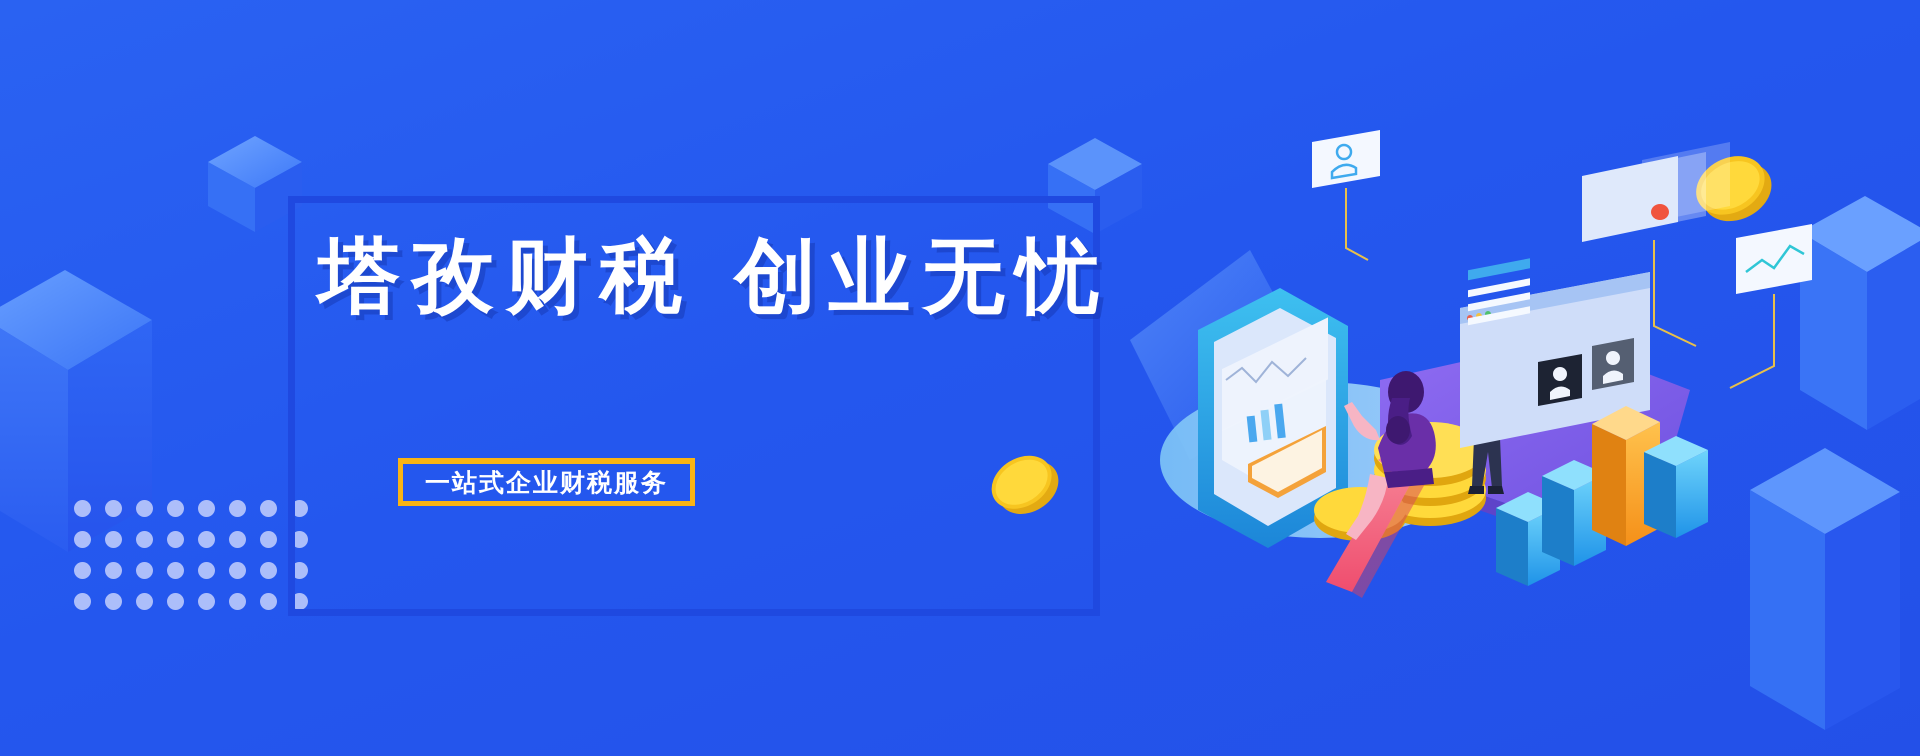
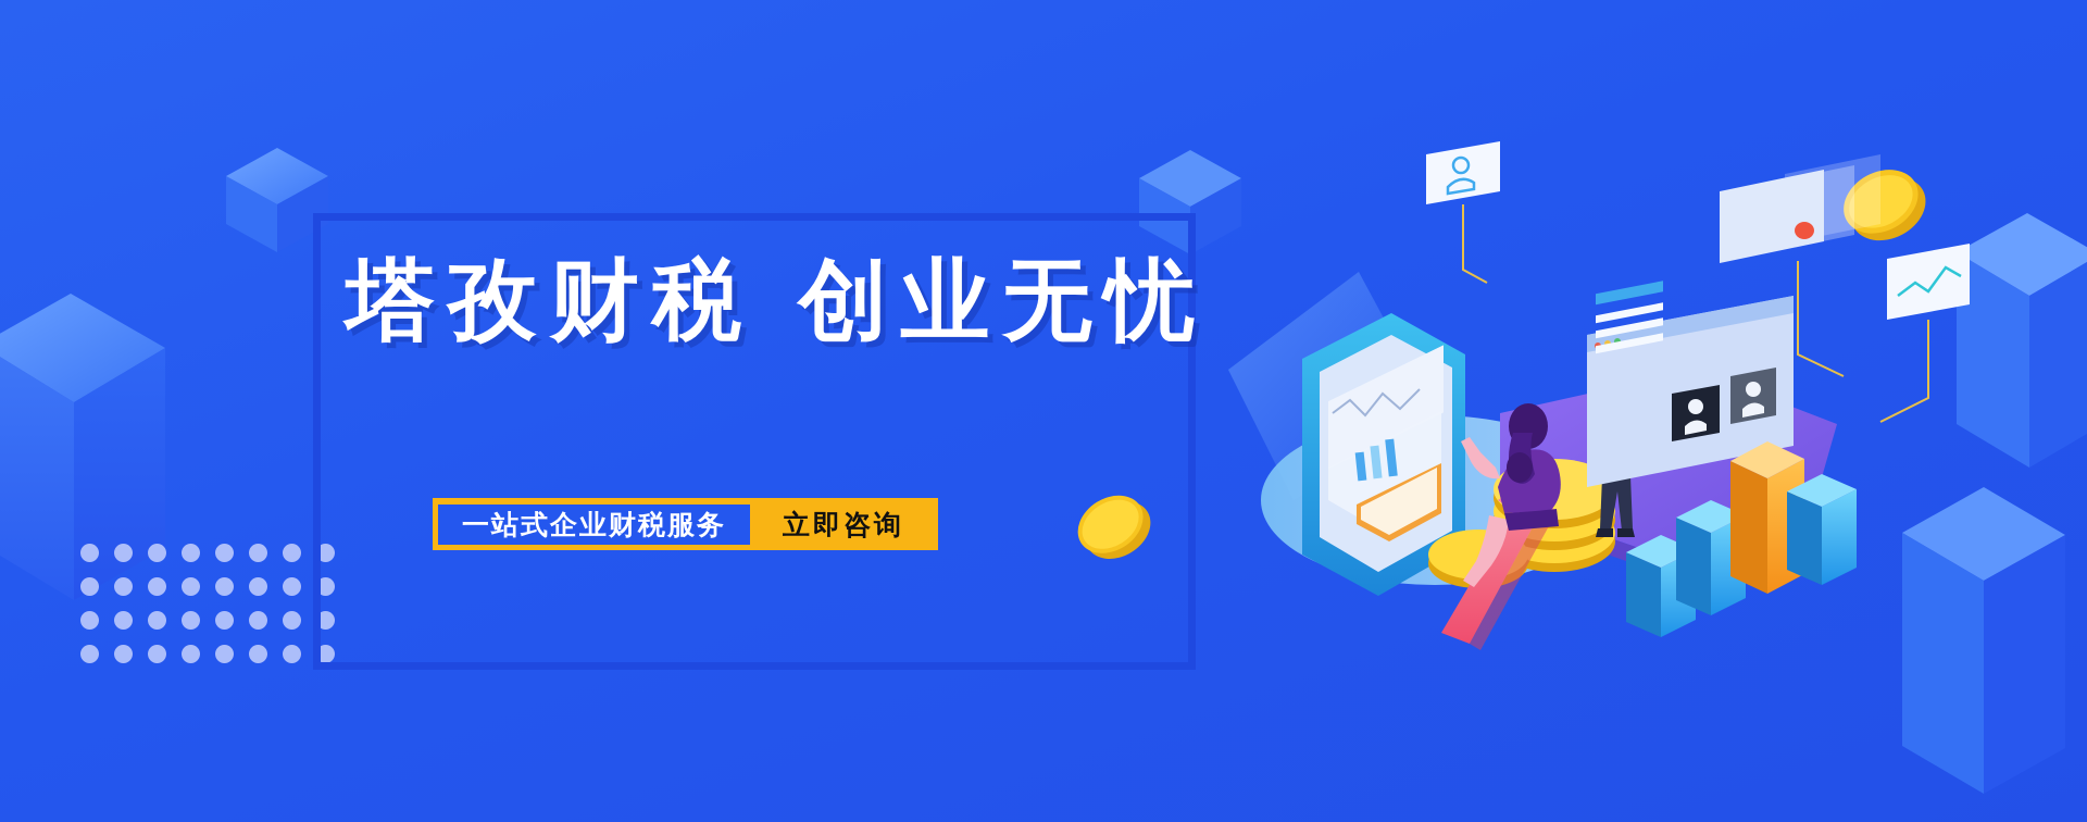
  塔孜财税 创业无忧
  一站式企业财税服务
+ 立即咨询
